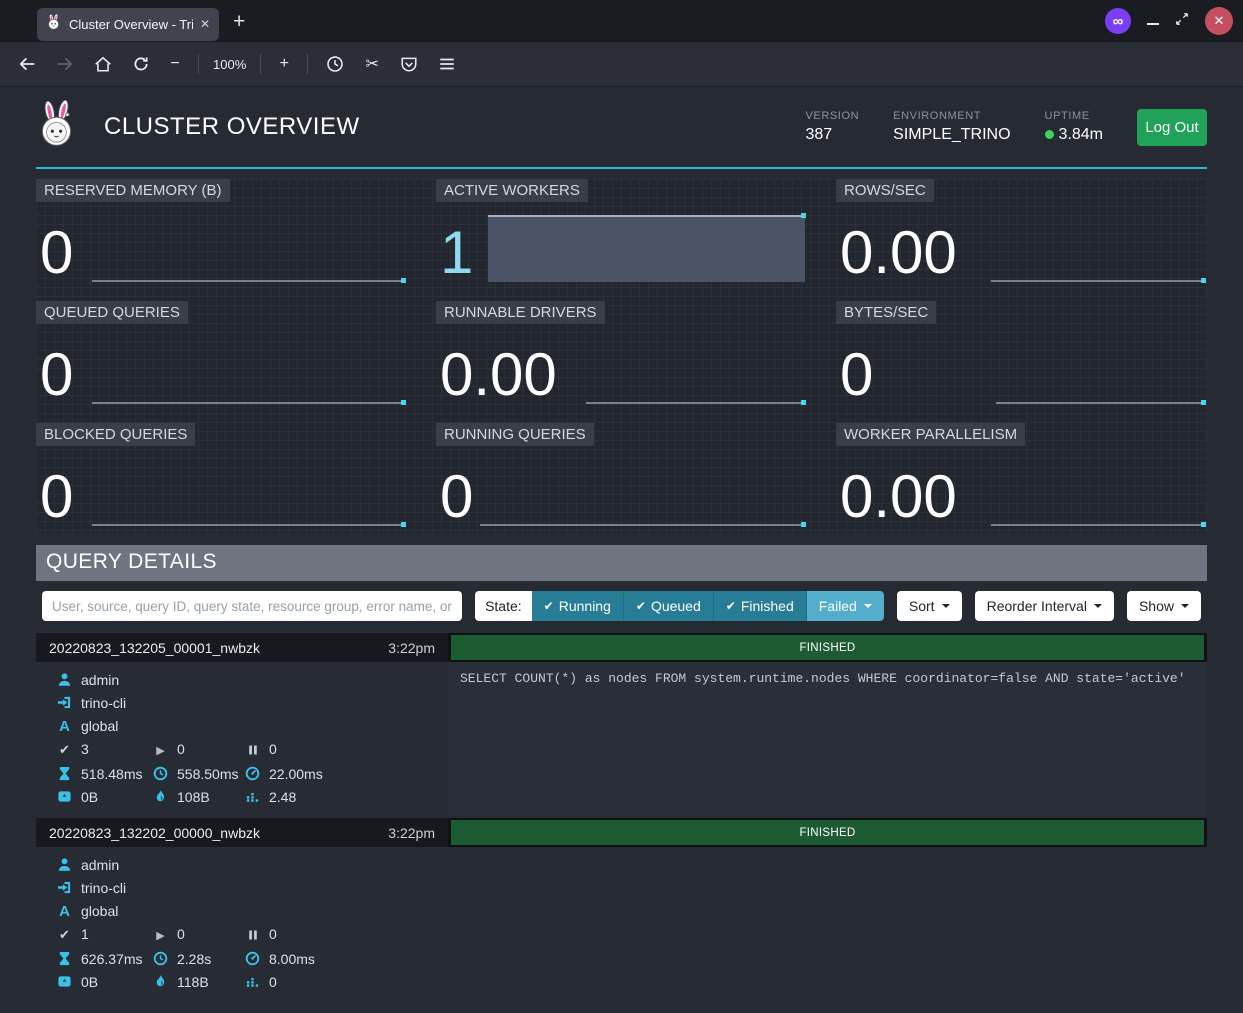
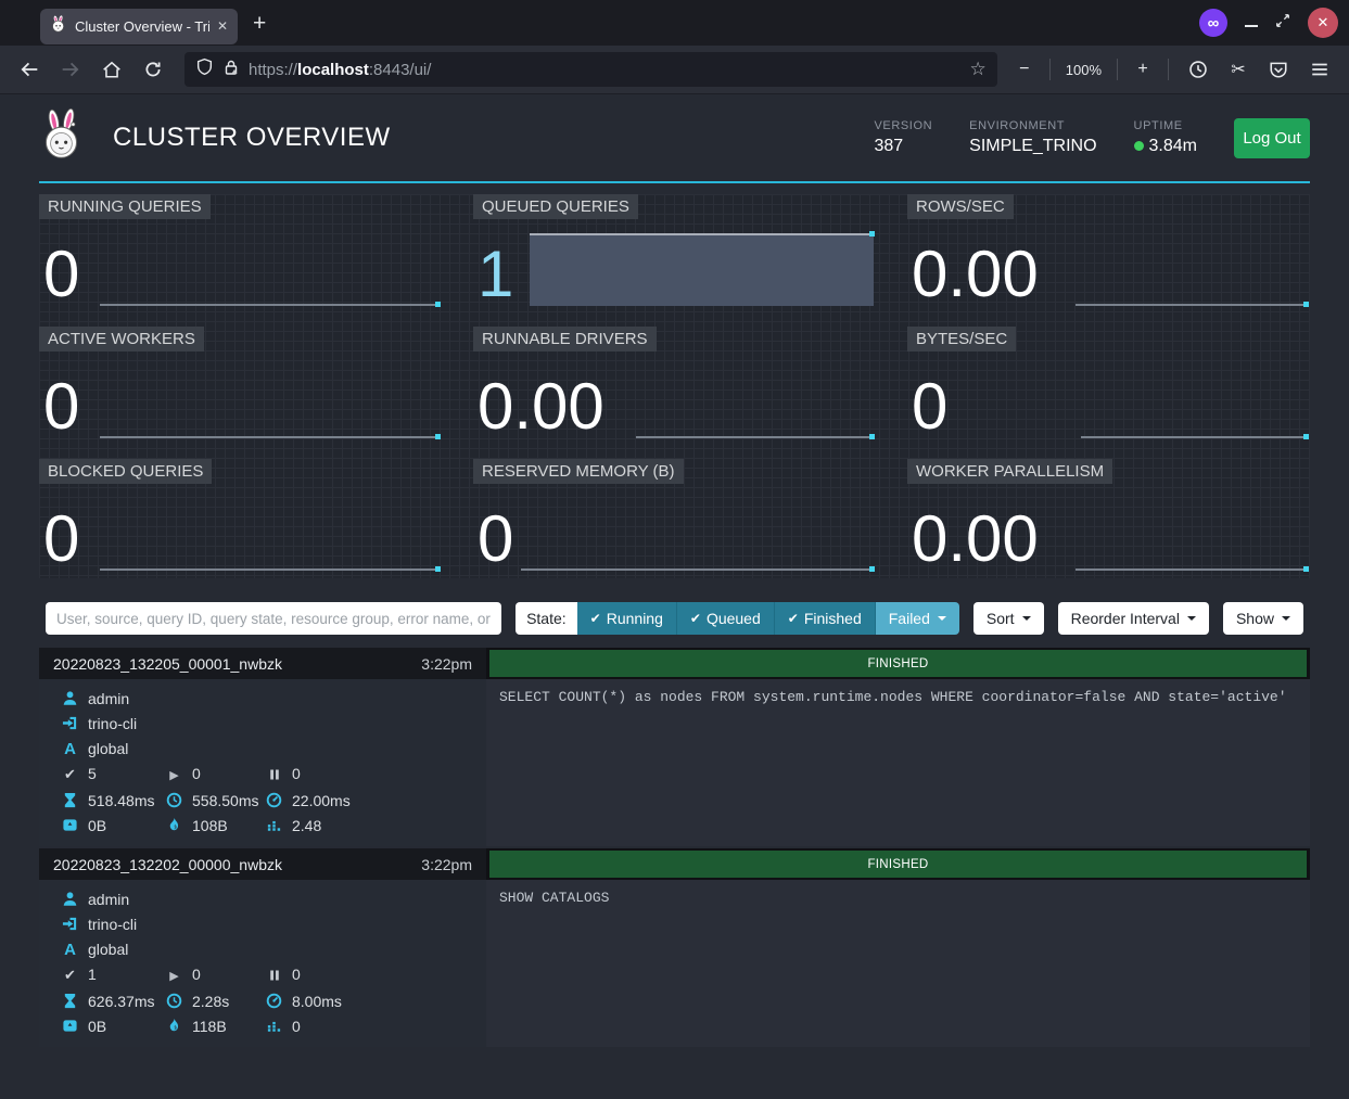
  Cluster Overview - Tri
  ✕
  +
  ∞
  ✕
+ https://localhost:8443/ui/
+ ☆
  −
  100%
  +
  ✂
  CLUSTER OVERVIEW
  VERSION
  387
  ENVIRONMENT
  SIMPLE_TRINO
  UPTIME
  3.84m
  Log Out
- RESERVED MEMORY (B)
+ RUNNING QUERIES
  0
- ACTIVE WORKERS
+ QUEUED QUERIES
  1
  ROWS/SEC
  0.00
- QUEUED QUERIES
+ ACTIVE WORKERS
  0
  RUNNABLE DRIVERS
  0.00
  BYTES/SEC
  0
  BLOCKED QUERIES
  0
- RUNNING QUERIES
+ RESERVED MEMORY (B)
  0
  WORKER PARALLELISM
  0.00
- QUERY DETAILS
  User, source, query ID, query state, resource group, error name, or
  State:
  ✔
  Running
  ✔
  Queued
  ✔
  Finished
  Failed
  Sort
  Reorder Interval
  Show
  20220823_132205_00001_nwbzk
  3:22pm
  FINISHED
  admin
  trino-cli
  A global
- ✔ 3
+ ✔ 5
  ▶ 0
  0
  518.48ms
  558.50ms
  22.00ms
  0B
  108B
  2.48
  SELECT COUNT(*) as nodes FROM system.runtime.nodes WHERE coordinator=false AND state='active'
  20220823_132202_00000_nwbzk
  3:22pm
  FINISHED
  admin
  trino-cli
  A global
  ✔ 1
  ▶ 0
  0
  626.37ms
  2.28s
  8.00ms
  0B
  118B
  0
+ SHOW CATALOGS
